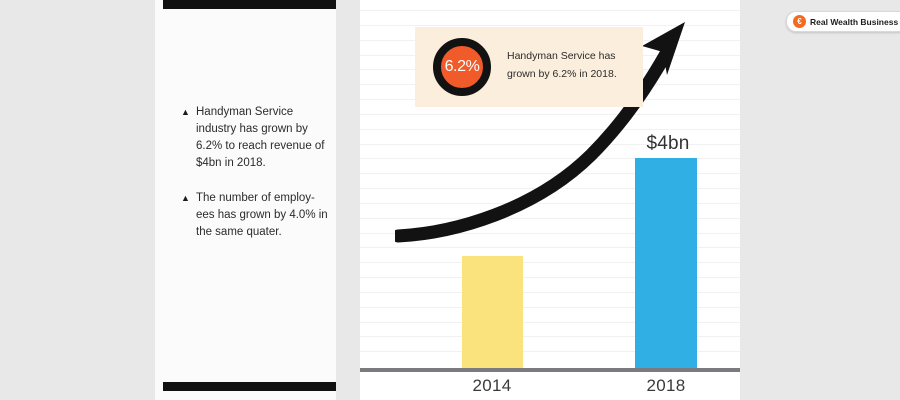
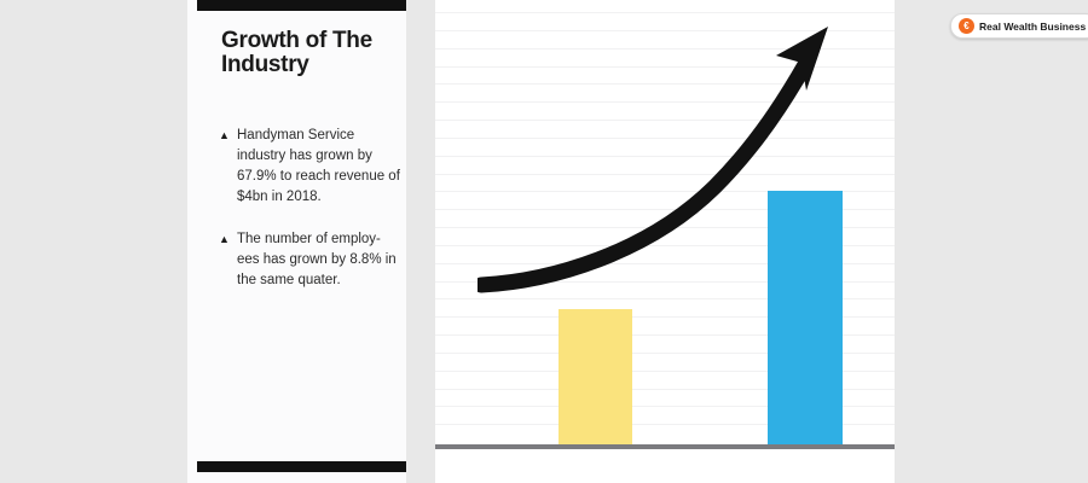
+ Growth of The Industry
  ▲
- Handyman Service industry has grown by 6.2% to reach revenue of $4bn in 2018.
+ Handyman Service industry has grown by 67.9% to reach revenue of $4bn in 2018.
  ▲
- The number of employ-ees has grown by 4.0% in the same quater.
+ The number of employ-ees has grown by 8.8% in the same quater.
- $4bn
- 2014
- 2018
- 6.2%
- Handyman Service has grown by 6.2% in 2018.
  €
  Real Wealth Business
